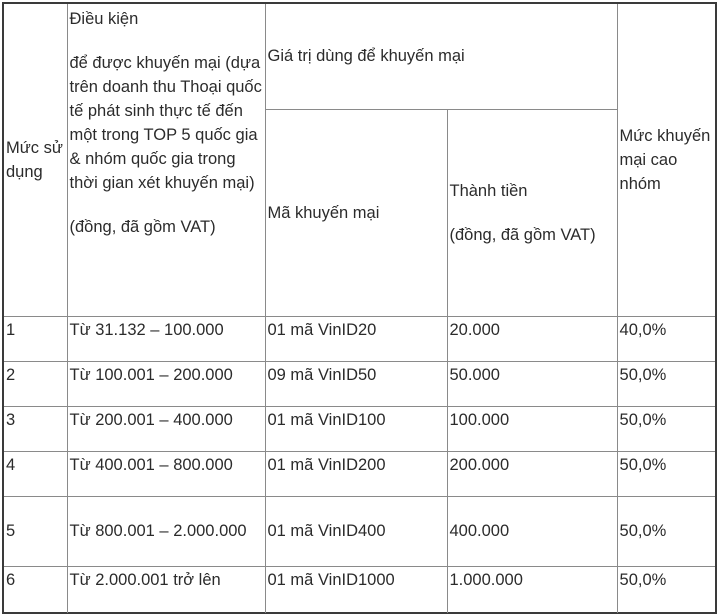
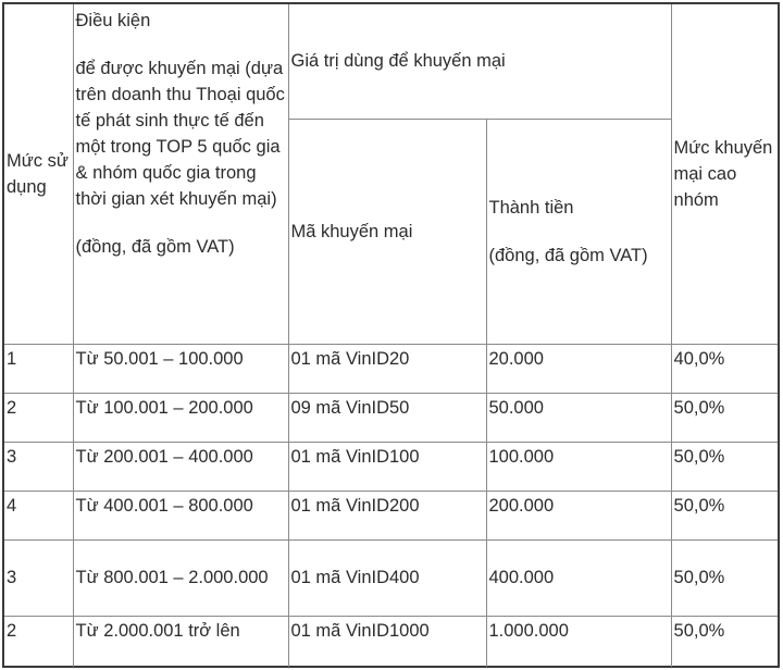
  Mức sử dụng	Điều kiện để được khuyến mại (dựa trên doanh thu Thoại quốc tế phát sinh thực tế đến một trong TOP 5 quốc gia & nhóm quốc gia trong thời gian xét khuyến mại) (đồng, đã gồm VAT)	Giá trị dùng để khuyến mại	Mức khuyến mại cao nhóm
  Mã khuyến mại	Thành tiền (đồng, đã gồm VAT)
- 1	Từ 31.132 – 100.000	01 mã VinID20	20.000	40,0%
+ 1	Từ 50.001 – 100.000	01 mã VinID20	20.000	40,0%
  2	Từ 100.001 – 200.000	09 mã VinID50	50.000	50,0%
  3	Từ 200.001 – 400.000	01 mã VinID100	100.000	50,0%
  4	Từ 400.001 – 800.000	01 mã VinID200	200.000	50,0%
- 5	Từ 800.001 – 2.000.000	01 mã VinID400	400.000	50,0%
+ 3	Từ 800.001 – 2.000.000	01 mã VinID400	400.000	50,0%
- 6	Từ 2.000.001 trở lên	01 mã VinID1000	1.000.000	50,0%
+ 2	Từ 2.000.001 trở lên	01 mã VinID1000	1.000.000	50,0%
